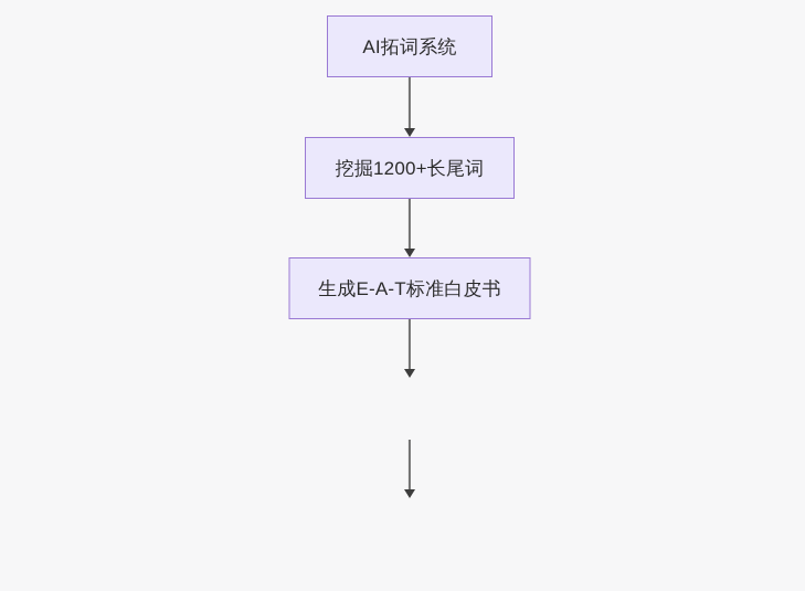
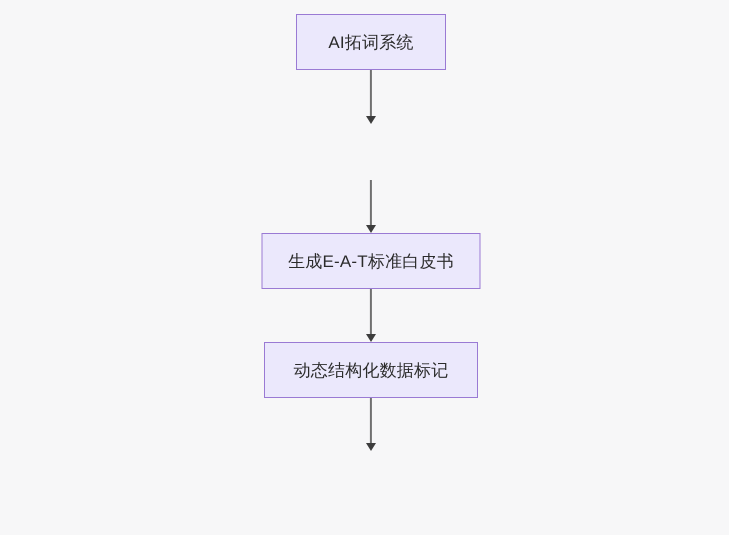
  AI拓词系统
- 挖掘1200+长尾词
  生成E-A-T标准白皮书
+ 动态结构化数据标记
